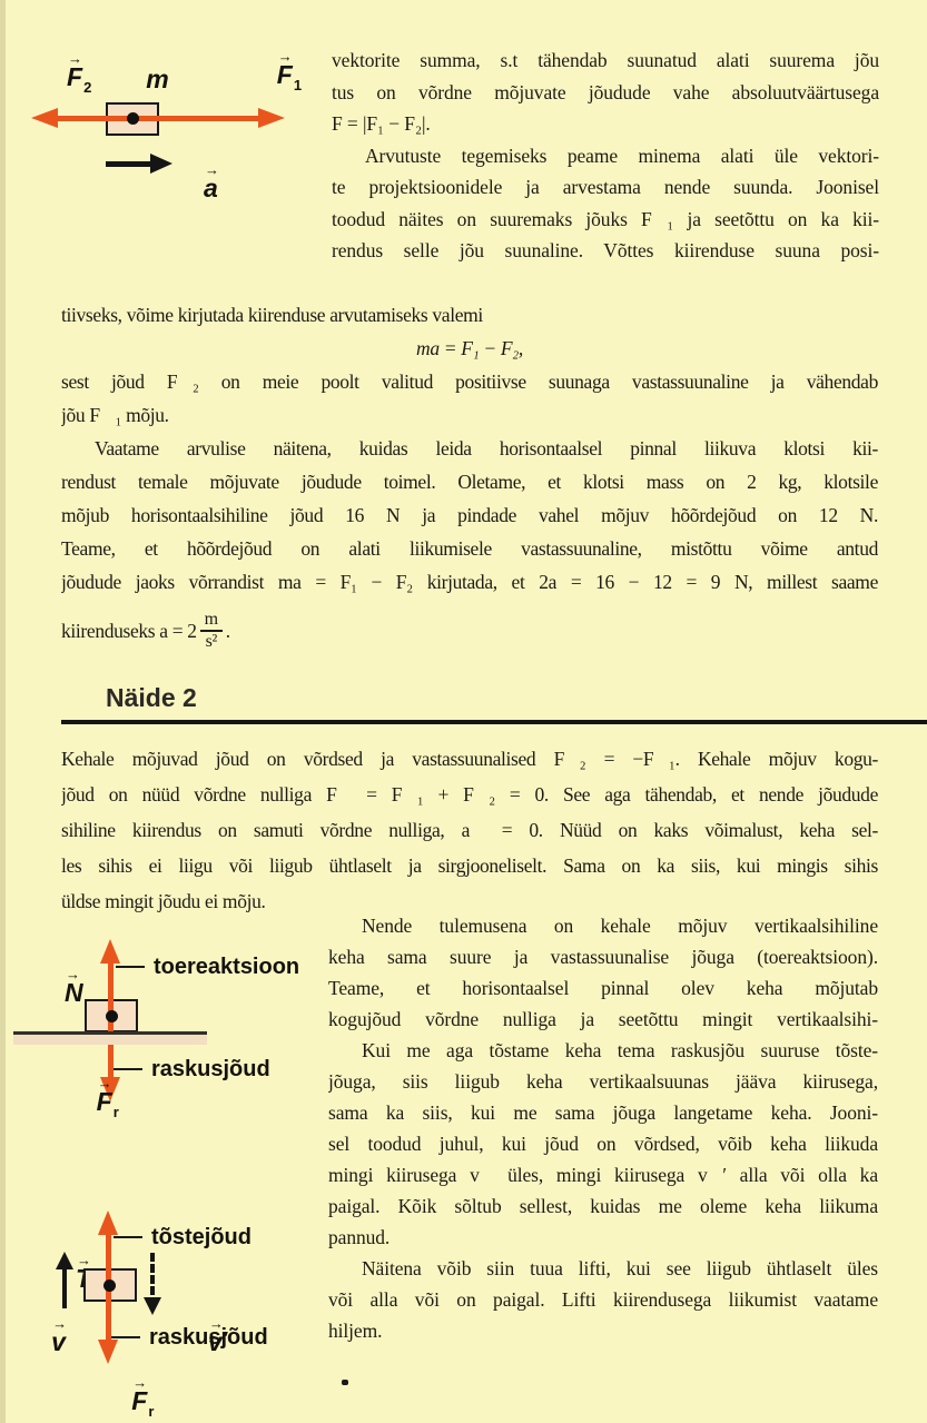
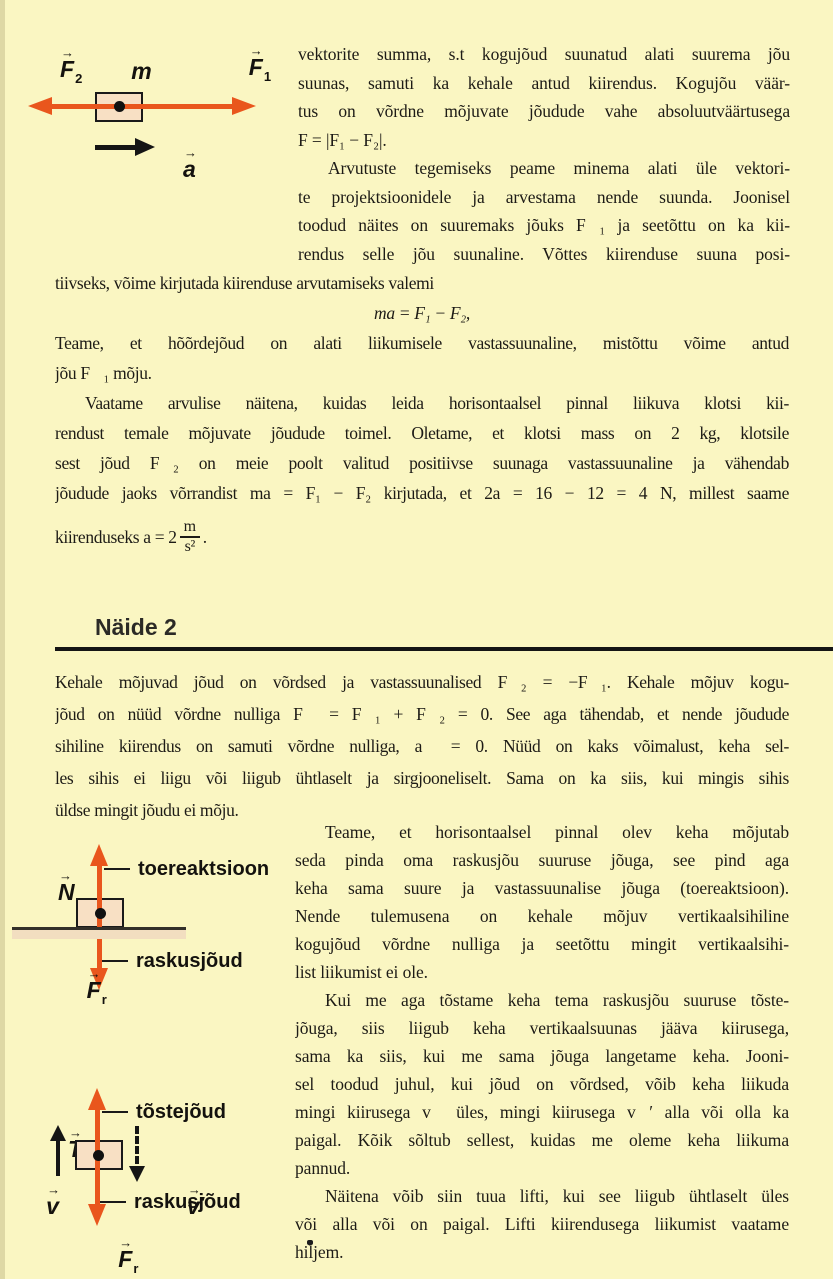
  F2 m F1 a
- vektorite summa, s.t tähendab suunatud alati suurema jõu
+ vektorite summa, s.t kogujõud suunatud alati suurema jõu
+ suunas, samuti ka kehale antud kiirendus. Kogujõu väär-
  tus on võrdne mõjuvate jõudude vahe absoluutväärtusega
  F = |F₁ − F₂|.
  Arvutuste tegemiseks peame minema alati üle vektori-
  te projektsioonidele ja arvestama nende suunda. Joonisel
  toodud näites on suuremaks jõuks F⃗₁ ja seetõttu on ka kii-
  rendus selle jõu suunaline. Võttes kiirenduse suuna posi-
  tiivseks, võime kirjutada kiirenduse arvutamiseks valemi
  ma = F₁ − F₂,
- sest jõud F⃗₂ on meie poolt valitud positiivse suunaga vastassuunaline ja vähendab
+ Teame, et hõõrdejõud on alati liikumisele vastassuunaline, mistõttu võime antud
  jõu F⃗₁ mõju.
  Vaatame arvulise näitena, kuidas leida horisontaalsel pinnal liikuva klotsi kii-
  rendust temale mõjuvate jõudude toimel. Oletame, et klotsi mass on 2 kg, klotsile
- mõjub horisontaalsihiline jõud 16 N ja pindade vahel mõjuv hõõrdejõud on 12 N.
- Teame, et hõõrdejõud on alati liikumisele vastassuunaline, mistõttu võime antud
+ sest jõud F⃗₂ on meie poolt valitud positiivse suunaga vastassuunaline ja vähendab
- jõudude jaoks võrrandist ma = F₁ − F₂ kirjutada, et 2a = 16 − 12 = 9 N, millest saame
+ jõudude jaoks võrrandist ma = F₁ − F₂ kirjutada, et 2a = 16 − 12 = 4 N, millest saame
  kiirenduseks a = 2
  m
  s²
  .
  Näide 2
  Kehale mõjuvad jõud on võrdsed ja vastassuunalised F⃗₂ = −F⃗₁. Kehale mõjuv kogu-
  jõud on nüüd võrdne nulliga F⃗ = F⃗₁ + F⃗₂ = 0. See aga tähendab, et nende jõudude
  sihiline kiirendus on samuti võrdne nulliga, a⃗ = 0. Nüüd on kaks võimalust, keha sel-
  les sihis ei liigu või liigub ühtlaselt ja sirgjooneliselt. Sama on ka siis, kui mingis sihis
  üldse mingit jõudu ei mõju.
  N
  toereaktsioon
  Fr
  raskusjõud
- Nende tulemusena on kehale mõjuv vertikaalsihiline
+ Teame, et horisontaalsel pinnal olev keha mõjutab
+ seda pinda oma raskusjõu suuruse jõuga, see pind aga
  keha sama suure ja vastassuunalise jõuga (toereaktsioon).
- Teame, et horisontaalsel pinnal olev keha mõjutab
+ Nende tulemusena on kehale mõjuv vertikaalsihiline
  kogujõud võrdne nulliga ja seetõttu mingit vertikaalsihi-
+ list liikumist ei ole.
  Kui me aga tõstame keha tema raskusjõu suuruse tõste-
  jõuga, siis liigub keha vertikaalsuunas jääva kiirusega,
  sama ka siis, kui me sama jõuga langetame keha. Jooni-
  sel toodud juhul, kui jõud on võrdsed, võib keha liikuda
  mingi kiirusega v⃗ üles, mingi kiirusega v⃗′ alla või olla ka
  paigal. Kõik sõltub sellest, kuidas me oleme keha liikuma
  pannud.
  Näitena võib siin tuua lifti, kui see liigub ühtlaselt üles
  või alla või on paigal. Lifti kiirendusega liikumist vaatame
  hiljem.
  v v′
  tõstejõud
  Fr
  raskusjõud
